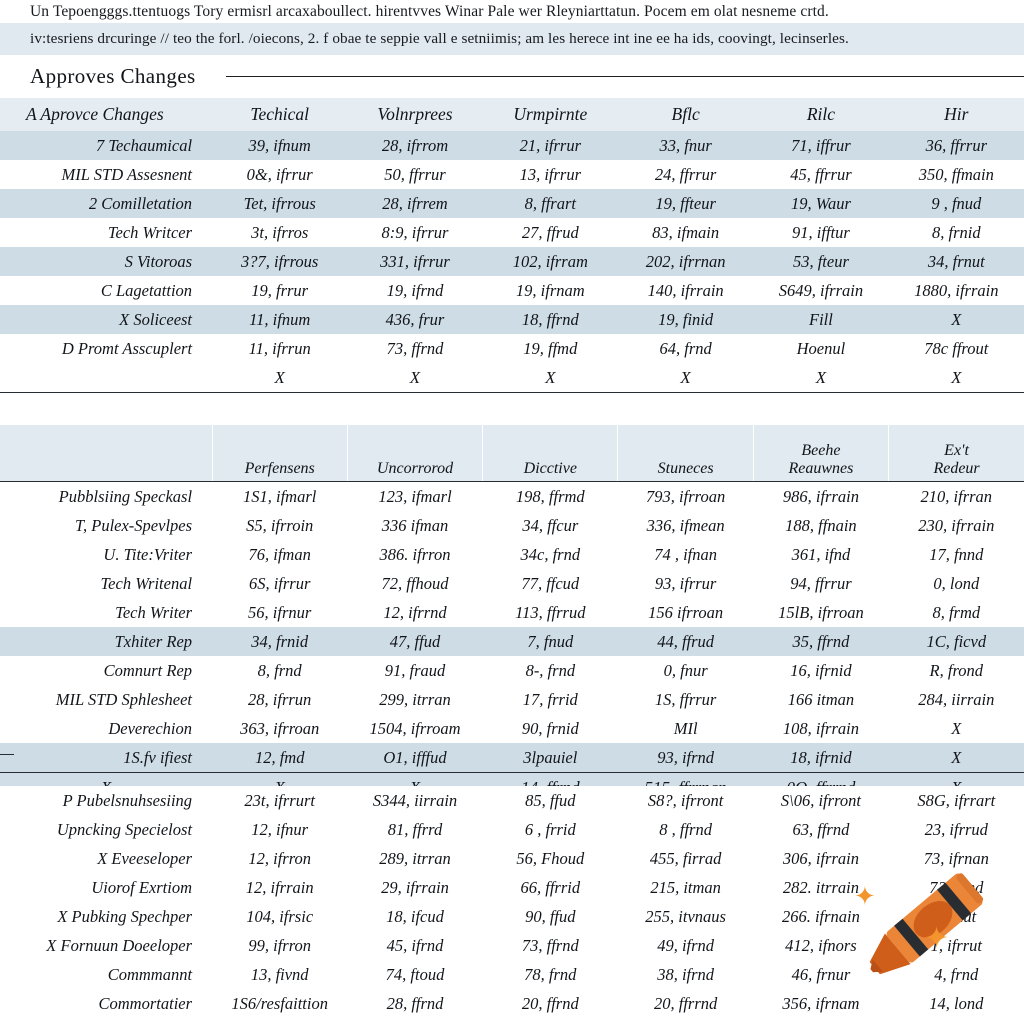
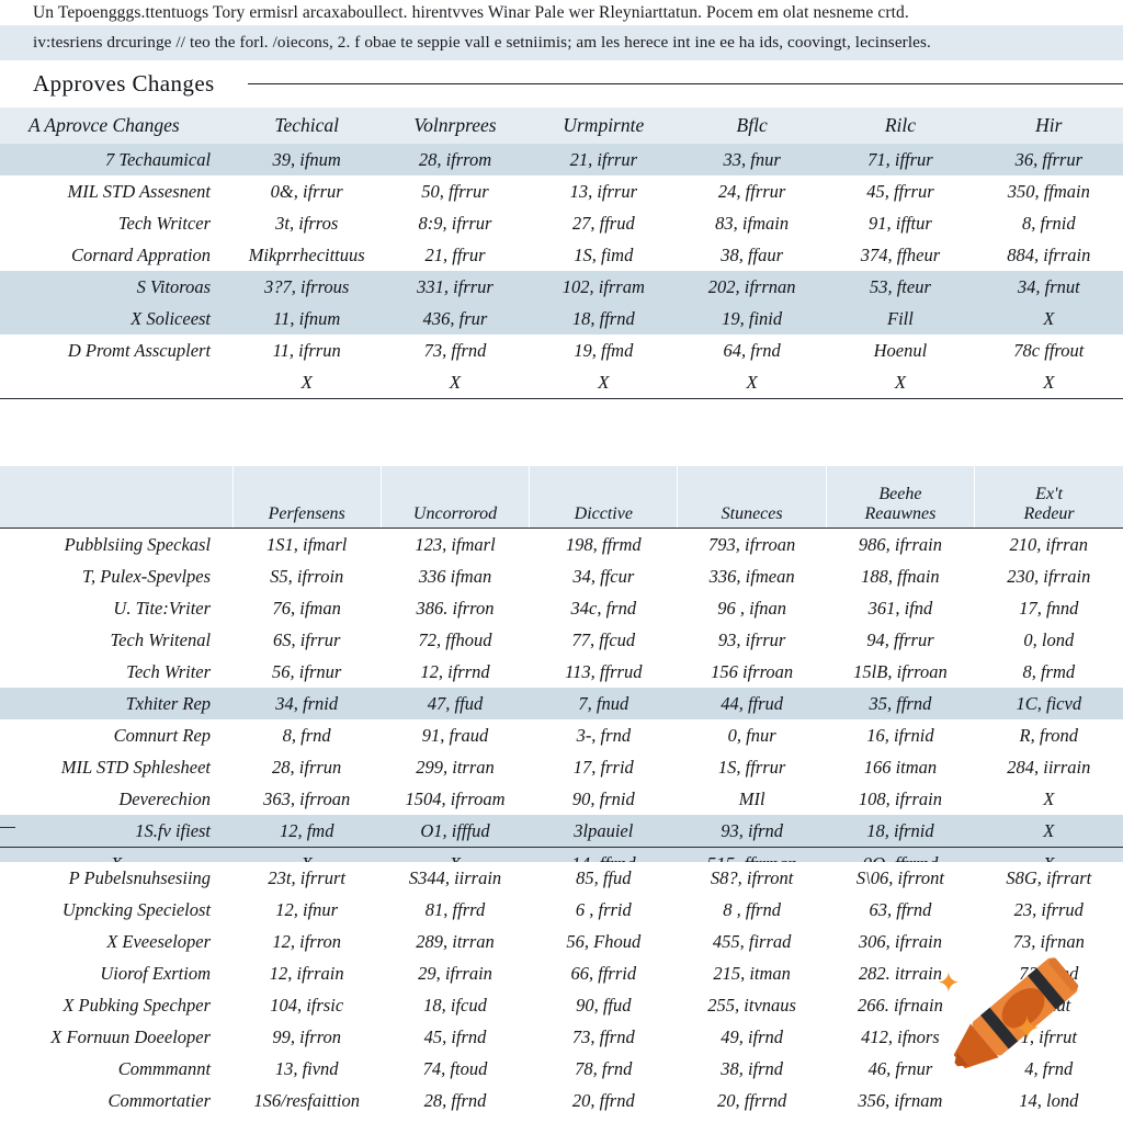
  Un Tepoengggs.ttentuogs Tory ermisrl arcaxaboullect. hirentvves Winar Pale wer Rleyniarttatun. Pocem em olat nesneme crtd.
  iv:tesriens drcuringe // teo the forl. /oiecons, 2. f obae te seppie vall e setniimis; am les herece int ine ee ha ids, coovingt, lecinserles.
  Approves Changes
  A Aprovce Changes	Techical	Volnrprees	Urmpirnte	Bflc	Rilc	Hir
  7 Techaumical	39, ifnum	28, ifrrom	21, ifrrur	33, fnur	71, iffrur	36, ffrrur
  MIL STD Assesnent	0&, ifrrur	50, ffrrur	13, ifrrur	24, ffrrur	45, ffrrur	350, ffmain
- 2 Comilletation	Tet, ifrrous	28, ifrrem	8, ffrart	19, ffteur	19, Waur	9 , fnud
  Tech Writcer	3t, ifrros	8:9, ifrrur	27, ffrud	83, ifmain	91, ifftur	8, frnid
+ Cornard Appration	Mikprrhecittuus	21, ffrur	1S, fimd	38, ffaur	374, ffheur	884, ifrrain
  S Vitoroas	3?7, ifrrous	331, ifrrur	102, ifrram	202, ifrrnan	53, fteur	34, frnut
- C Lagetattion	19, frrur	19, ifrnd	19, ifrnam	140, ifrrain	S649, ifrrain	1880, ifrrain
  X Soliceest	11, ifnum	436, frur	18, ffrnd	19, finid	Fill	X
  D Promt Asscuplert	11, ifrrun	73, ffrnd	19, ffmd	64, frnd	Hoenul	78c ffrout
  	X	X	X	X	X	X
  	Perfensens	Uncorrorod	Dicctive	Stuneces	BeeheReauwnes	Ex'tRedeur
  Pubblsiing Speckasl	1S1, ifmarl	123, ifmarl	198, ffrmd	793, ifrroan	986, ifrrain	210, ifrran
  T, Pulex-Spevlpes	S5, ifrroin	336 ifman	34, ffcur	336, ifmean	188, ffnain	230, ifrrain
- U. Tite:Vriter	76, ifman	386. ifrron	34c, frnd	74 , ifnan	361, ifnd	17, fnnd
+ U. Tite:Vriter	76, ifman	386. ifrron	34c, frnd	96 , ifnan	361, ifnd	17, fnnd
  Tech Writenal	6S, ifrrur	72, ffhoud	77, ffcud	93, ifrrur	94, ffrrur	0, lond
  Tech Writer	56, ifrnur	12, ifrrnd	113, ffrrud	156 ifrroan	15lB, ifrroan	8, frmd
  Txhiter Rep	34, frnid	47, ffud	7, fnud	44, ffrud	35, ffrnd	1C, ficvd
- Comnurt Rep	8, frnd	91, fraud	8-, frnd	0, fnur	16, ifrnid	R, frond
+ Comnurt Rep	8, frnd	91, fraud	3-, frnd	0, fnur	16, ifrnid	R, frond
  MIL STD Sphlesheet	28, ifrrun	299, itrran	17, frrid	1S, ffrrur	166 itman	284, iirrain
  Deverechion	363, ifrroan	1504, ifrroam	90, frnid	MIl	108, ifrrain	X
  1S.fv ifiest	12, fmd	O1, ifffud	3lpauiel	93, ifrnd	18, ifrnid	X
  P Pubelsnuhsesiing	23t, ifrrurt	S344, iirrain	85, ffud	S8?, ifrront	S\06, ifrront	S8G, ifrrart
  Upncking Specielost	12, ifnur	81, ffrrd	6 , frrid	8 , ffrnd	63, ffrnd	23, ifrrud
  X Eveeseloper	12, ifrron	289, itrran	56, Fhoud	455, firrad	306, ifrrain	73, ifrnan
  Uiorof Exrtiom	12, ifrrain	29, ifrrain	66, ffrrid	215, itman	282. itrrain	7d
  X Pubking Spechper	104, ifrsic	18, ifcud	90, ffud	255, itvnaus	266. ifrnain	t
  X Fornuun Doeeloper	99, ifrron	45, ifrnd	73, ffrnd	49, ifrnd	412, ifnors	1, ifrrut
  Commmannt	13, fivnd	74, ftoud	78, frnd	38, ifrnd	46, frnur	4, frnd
  Commortatier	1S6/resfaittion	28, ffrnd	20, ffrnd	20, ffrrnd	356, ifrnam	14, lond
  ✦
  ✦
